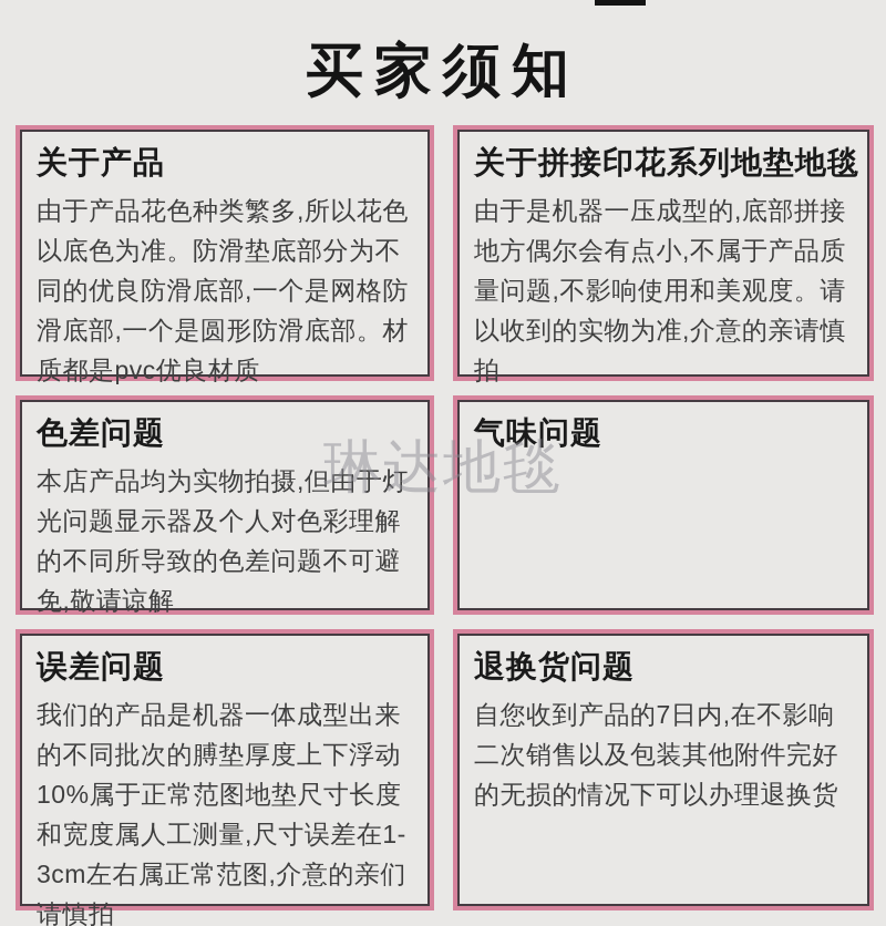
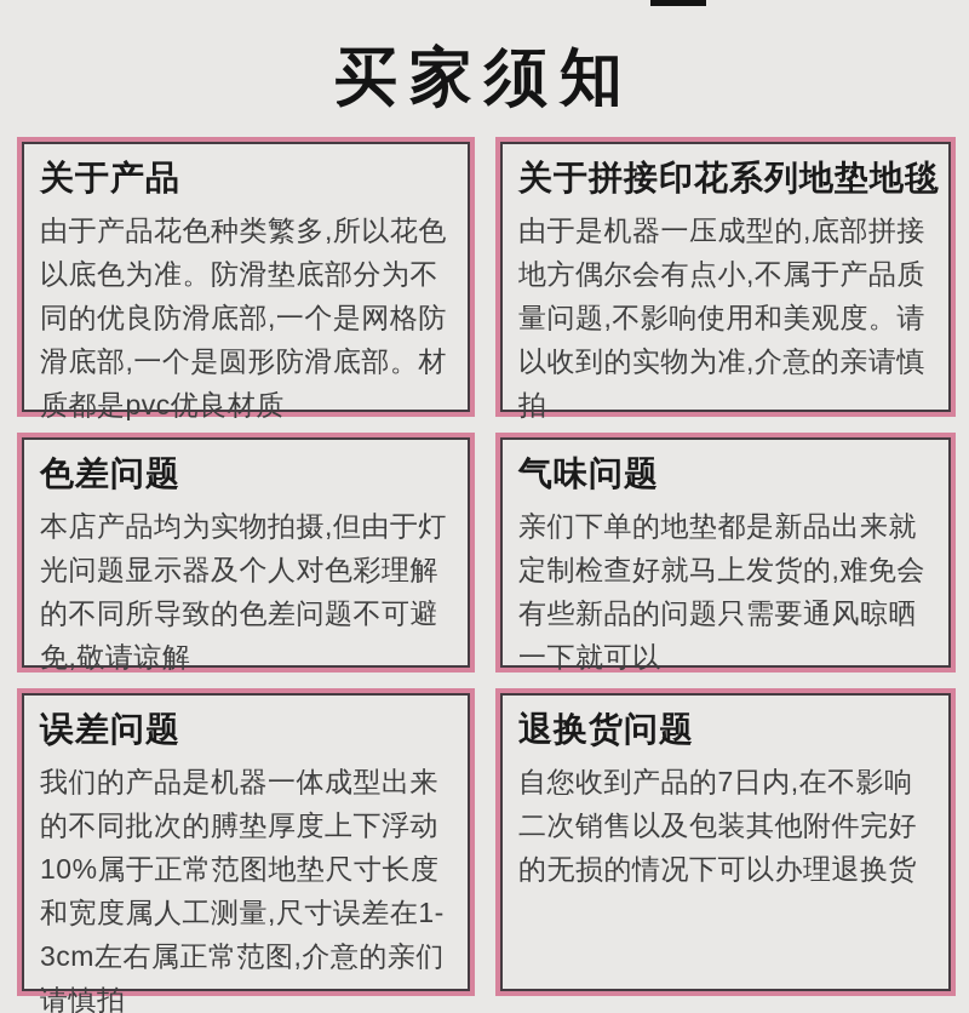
  买家须知
  关于产品
  由于产品花色种类繁多,所以花色以底色为准。防滑垫底部分为不同的优良防滑底部,一个是网格防滑底部,一个是圆形防滑底部。材质都是pvc优良材质
  关于拼接印花系列地垫地毯
  由于是机器一压成型的,底部拼接地方偶尔会有点小,不属于产品质量问题,不影响使用和美观度。请以收到的实物为准,介意的亲请慎拍
  色差问题
  本店产品均为实物拍摄,但由于灯光问题显示器及个人对色彩理解的不同所导致的色差问题不可避免,敬请谅解
  气味问题
+ 亲们下单的地垫都是新品出来就定制检查好就马上发货的,难免会有些新品的问题只需要通风晾晒一下就可以
  误差问题
  我们的产品是机器一体成型出来的不同批次的膊垫厚度上下浮动10%属于正常范图地垫尺寸长度和宽度属人工测量,尺寸误差在1-3cm左右属正常范图,介意的亲们请慎拍
  退换货问题
  自您收到产品的7日内,在不影响二次销售以及包装其他附件完好的无损的情况下可以办理退换货
- 琳达地毯
